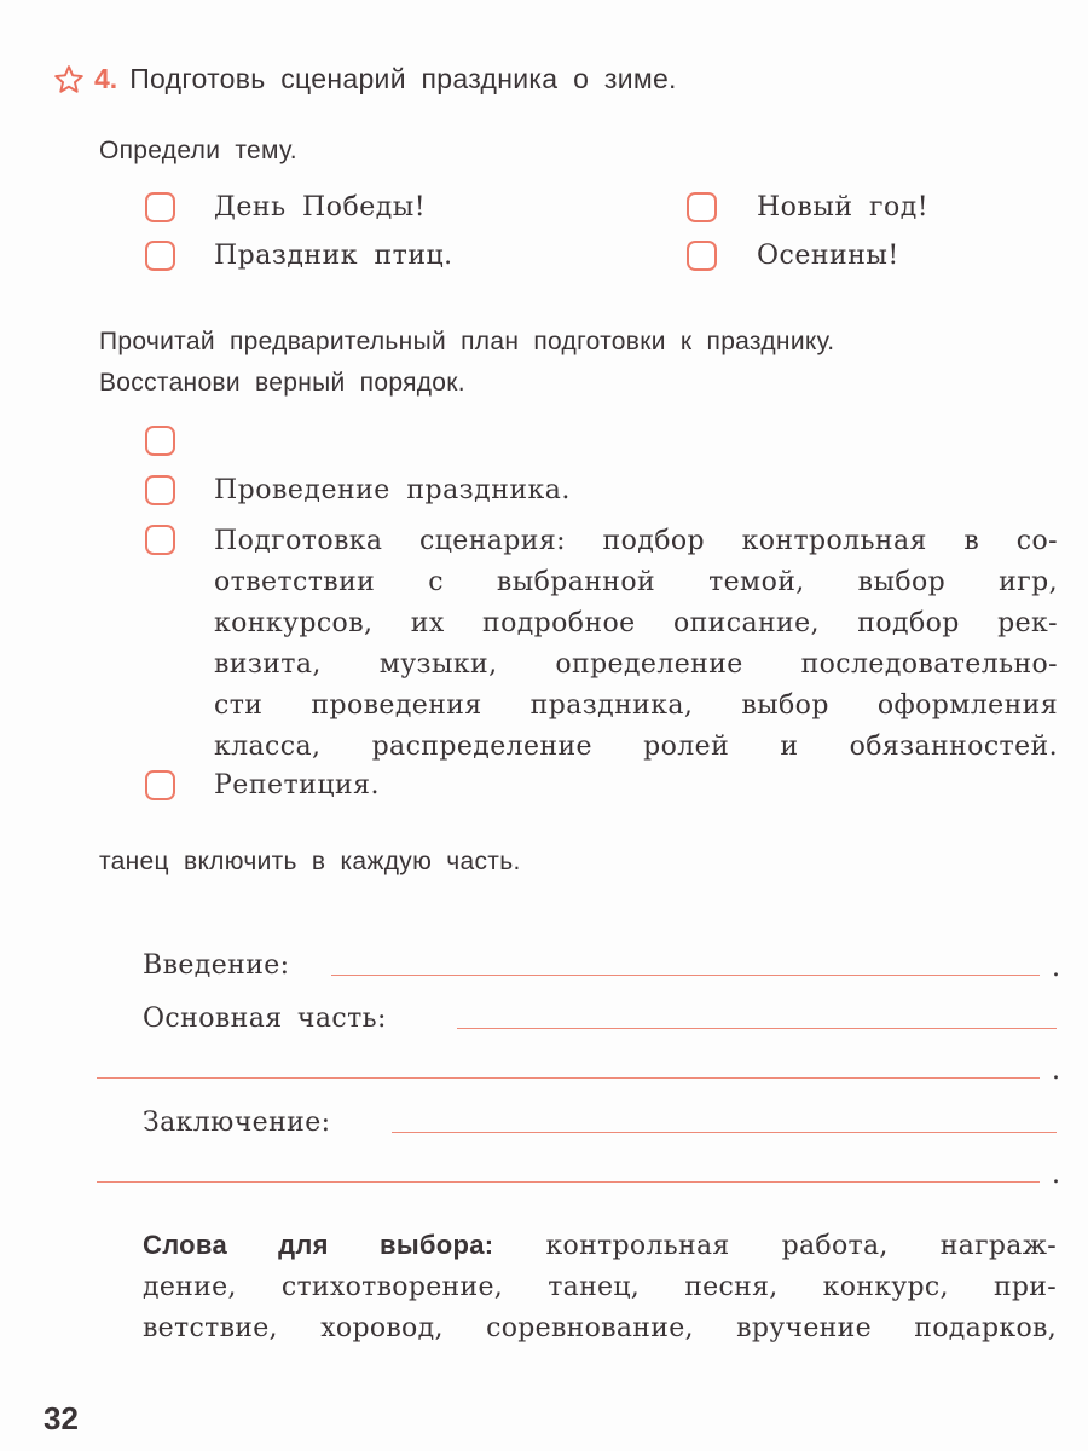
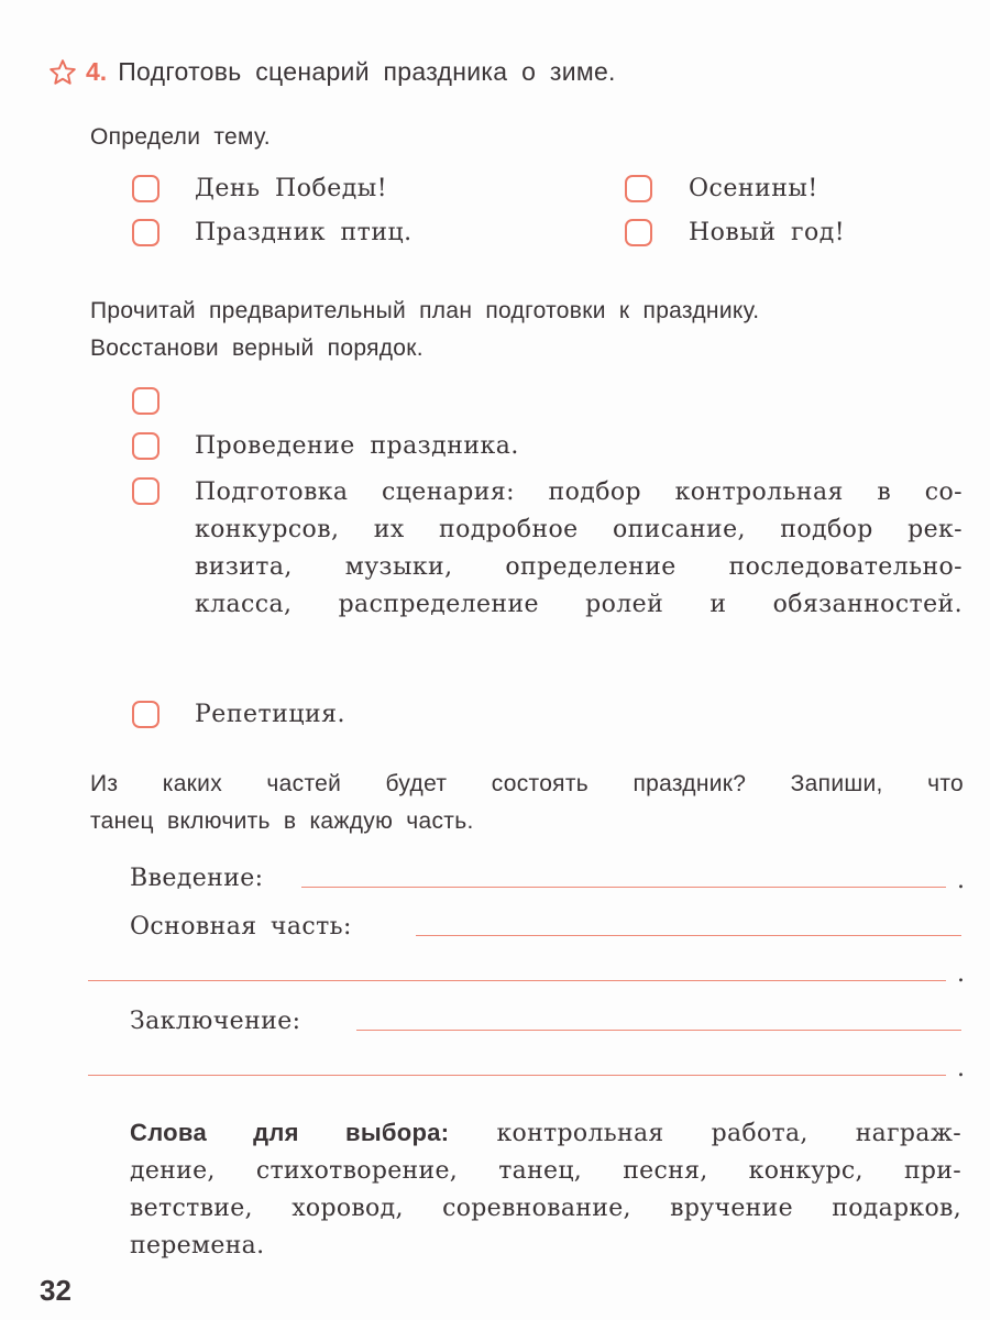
  4.
  Подготовь сценарий праздника о зиме.
  Определи тему.
  День Победы!
- Новый год!
+ Осенины!
  Праздник птиц.
- Осенины!
+ Новый год!
  Прочитай предварительный план подготовки к празднику.
  Восстанови верный порядок.
  Проведение праздника.
  Подготовка сценария: подбор контрольная в со-
- ответствии с выбранной темой, выбор игр,
  конкурсов, их подробное описание, подбор рек-
  визита, музыки, определение последовательно-
- сти проведения праздника, выбор оформления
  класса, распределение ролей и обязанностей.
  Репетиция.
+ Из каких частей будет состоять праздник? Запиши, что
  танец включить в каждую часть.
  Введение:
  .
  Основная часть:
  .
  Заключение:
  .
  Слова для выбора: контрольная работа, награж-
  дение, стихотворение, танец, песня, конкурс, при-
  ветствие, хоровод, соревнование, вручение подарков,
+ перемена.
  32
